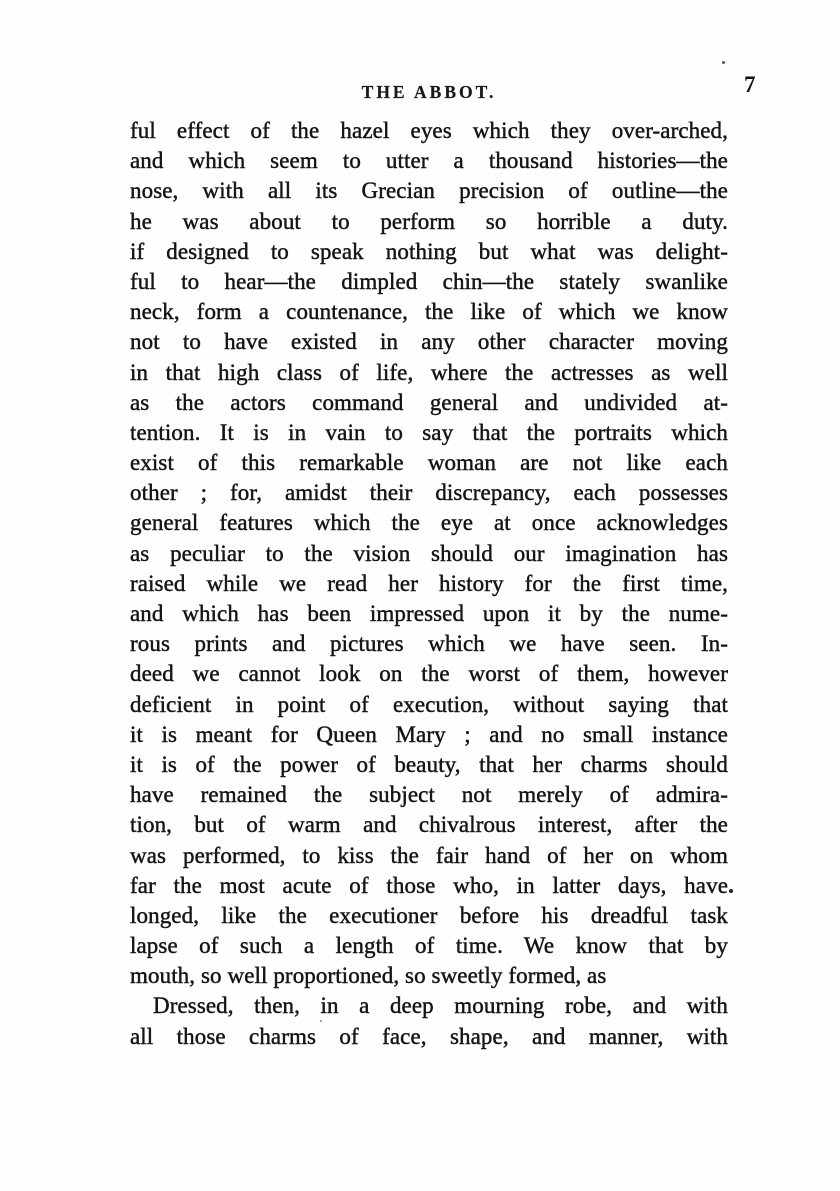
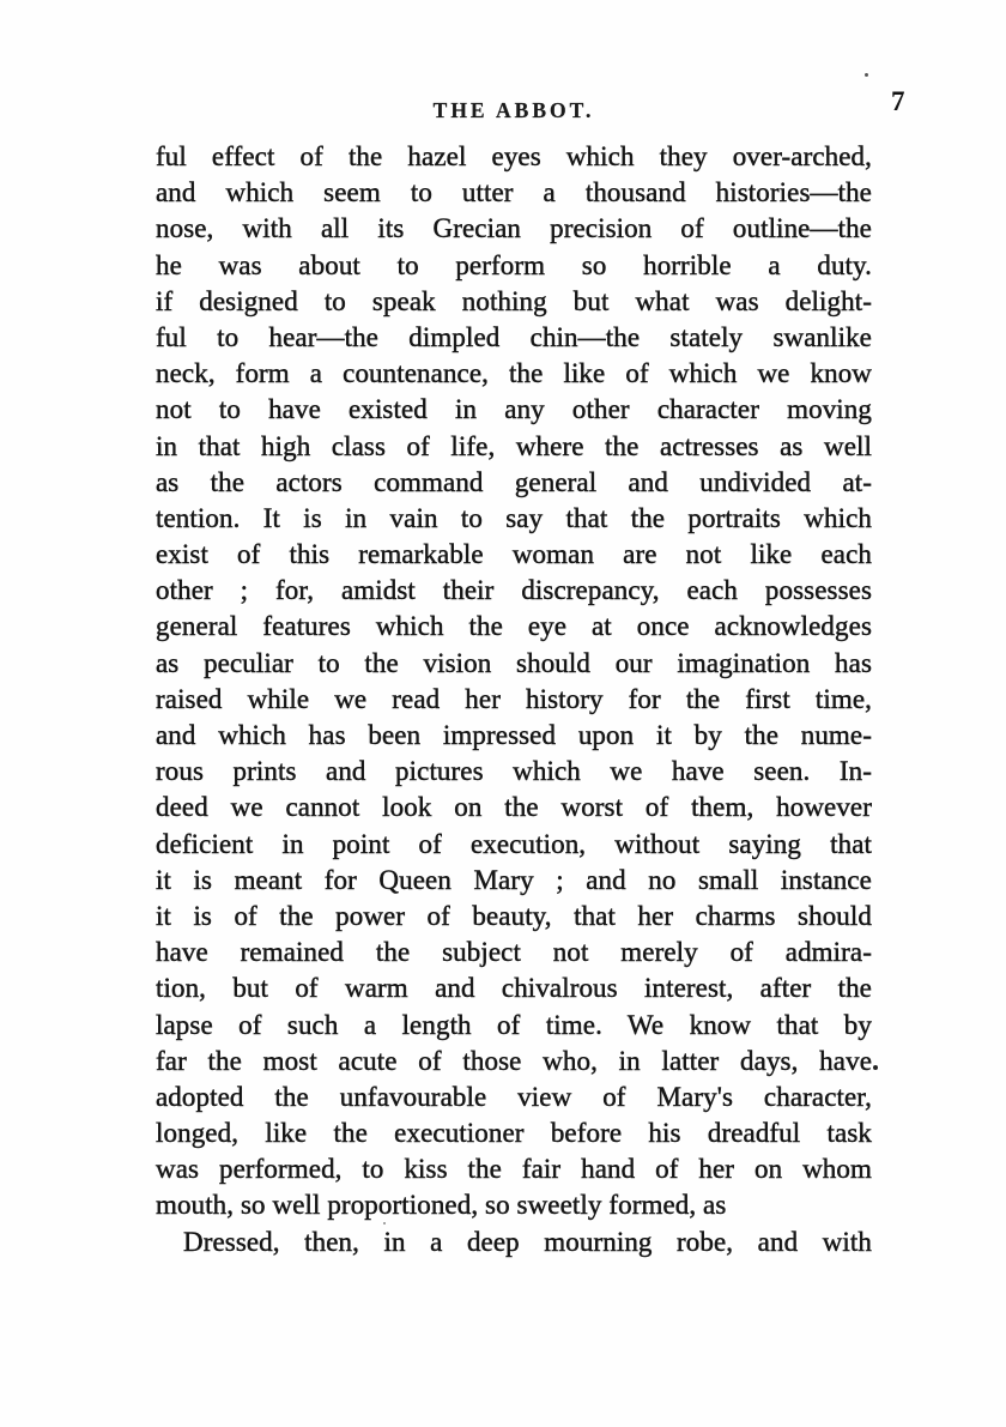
  THE ABBOT.
  7
  ful effect of the hazel eyes which they over-arched,
  and which seem to utter a thousand histories—the
  nose, with all its Grecian precision of outline—the
  he was about to perform so horrible a duty.
  if designed to speak nothing but what was delight-
  ful to hear—the dimpled chin—the stately swanlike
  neck, form a countenance, the like of which we know
  not to have existed in any other character moving
  in that high class of life, where the actresses as well
  as the actors command general and undivided at-
  tention. It is in vain to say that the portraits which
  exist of this remarkable woman are not like each
  other ; for, amidst their discrepancy, each possesses
  general features which the eye at once acknowledges
  as peculiar to the vision should our imagination has
  raised while we read her history for the first time,
  and which has been impressed upon it by the nume-
  rous prints and pictures which we have seen. In-
  deed we cannot look on the worst of them, however
  deficient in point of execution, without saying that
  it is meant for Queen Mary ; and no small instance
  it is of the power of beauty, that her charms should
  have remained the subject not merely of admira-
  tion, but of warm and chivalrous interest, after the
- was performed, to kiss the fair hand of her on whom
+ lapse of such a length of time. We know that by
  far the most acute of those who, in latter days, have
+ adopted the unfavourable view of Mary's character,
  longed, like the executioner before his dreadful task
- lapse of such a length of time. We know that by
+ was performed, to kiss the fair hand of her on whom
  mouth, so well proportioned, so sweetly formed, as
  Dressed, then, in a deep mourning robe, and with
- all those charms of face, shape, and manner, with
